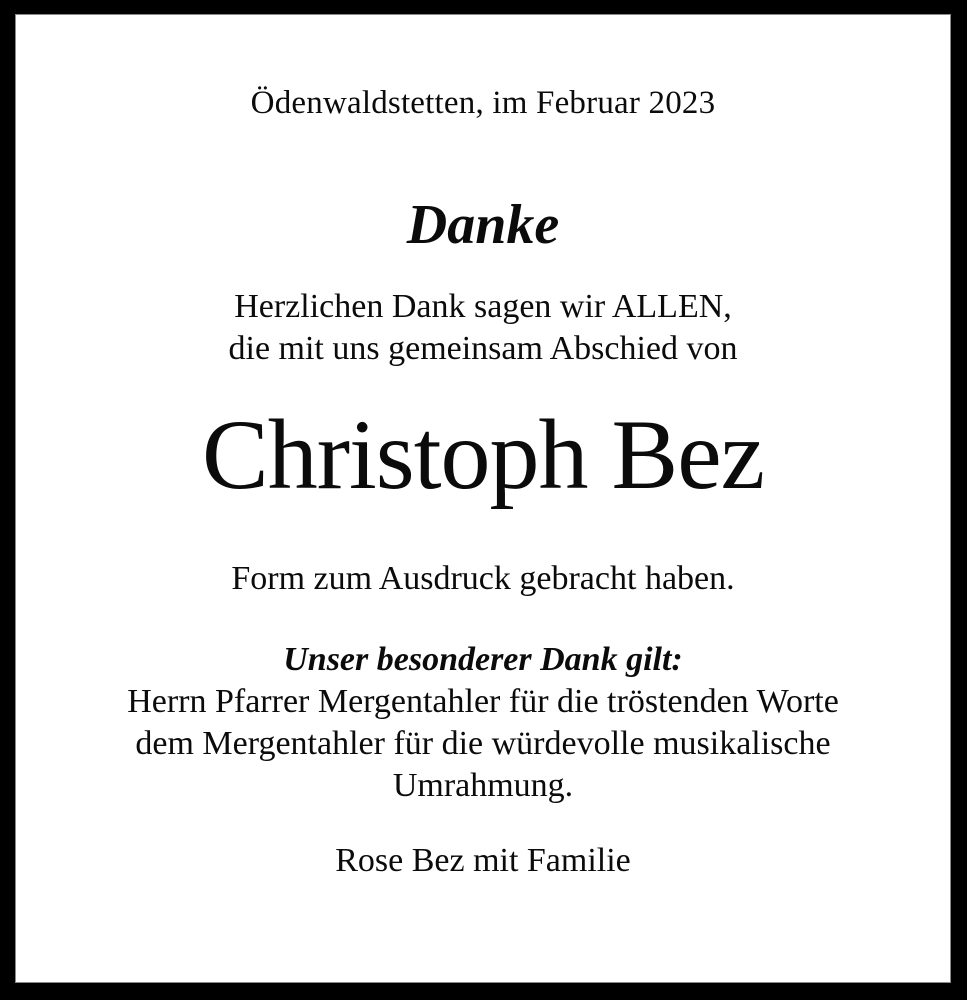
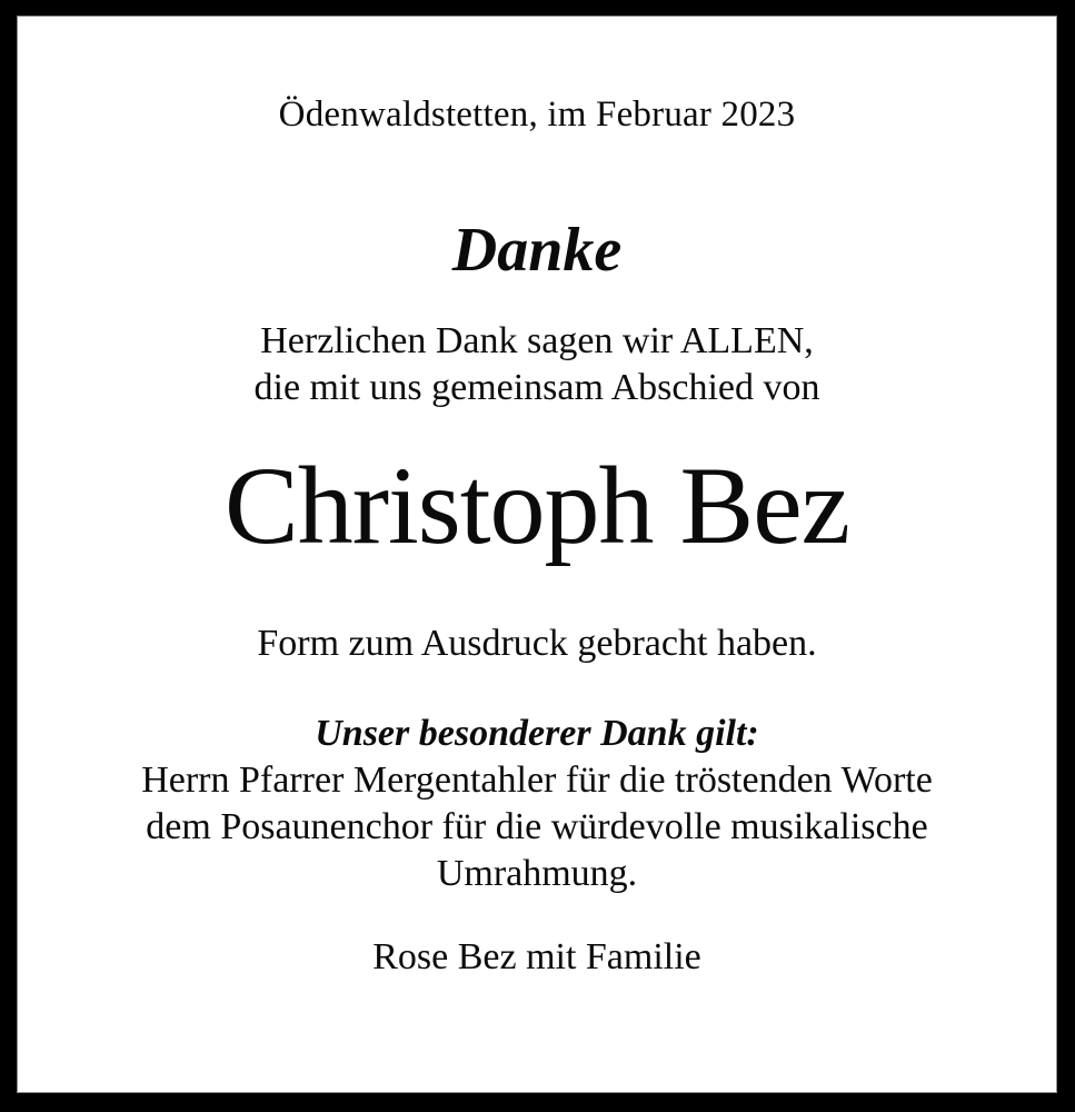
  Ödenwaldstetten, im Februar 2023
  Danke
  Herzlichen Dank sagen wir ALLEN,
  die mit uns gemeinsam Abschied von
  Christoph Bez
  Form zum Ausdruck gebracht haben.
  Unser besonderer Dank gilt:
  Herrn Pfarrer Mergentahler für die tröstenden Worte
- dem Mergentahler für die würdevolle musikalische
+ dem Posaunenchor für die würdevolle musikalische
  Umrahmung.
  Rose Bez mit Familie
